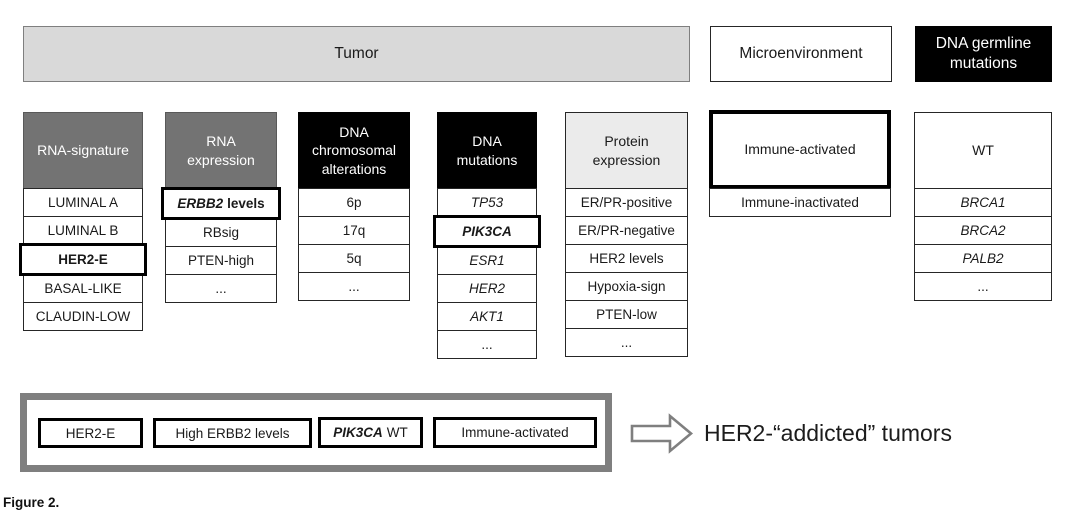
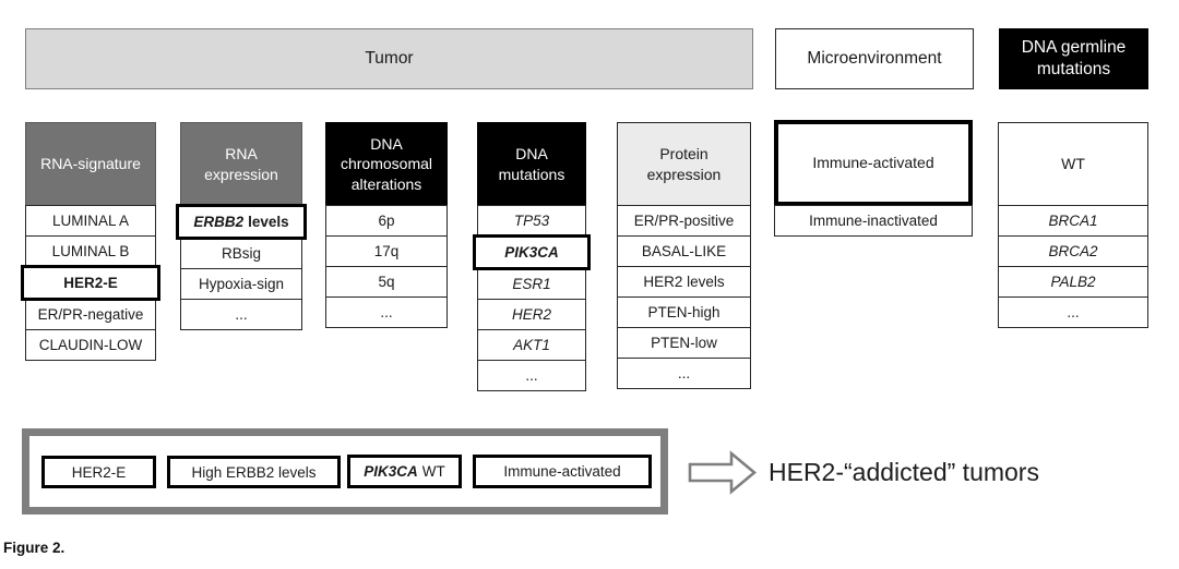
  Tumor
  Microenvironment
  DNA germline mutations
  RNA-signature
  LUMINAL A
  LUMINAL B
  HER2-E
- BASAL-LIKE
+ ER/PR-negative
  CLAUDIN-LOW
  RNA expression
  ERBB2
  levels
  RBsig
- PTEN-high
+ Hypoxia-sign
  ...
  DNA chromosomal alterations
  6p
  17q
  5q
  ...
  DNA mutations
  TP53
  PIK3CA
  ESR1
  HER2
  AKT1
  ...
  Protein expression
  ER/PR-positive
- ER/PR-negative
+ BASAL-LIKE
  HER2 levels
- Hypoxia-sign
+ PTEN-high
  PTEN-low
  ...
  Immune-activated
  Immune-inactivated
  WT
  BRCA1
  BRCA2
  PALB2
  ...
  HER2-E
  High ERBB2 levels
  PIK3CA
  WT
  Immune-activated
  HER2-“addicted” tumors
  Figure 2.
